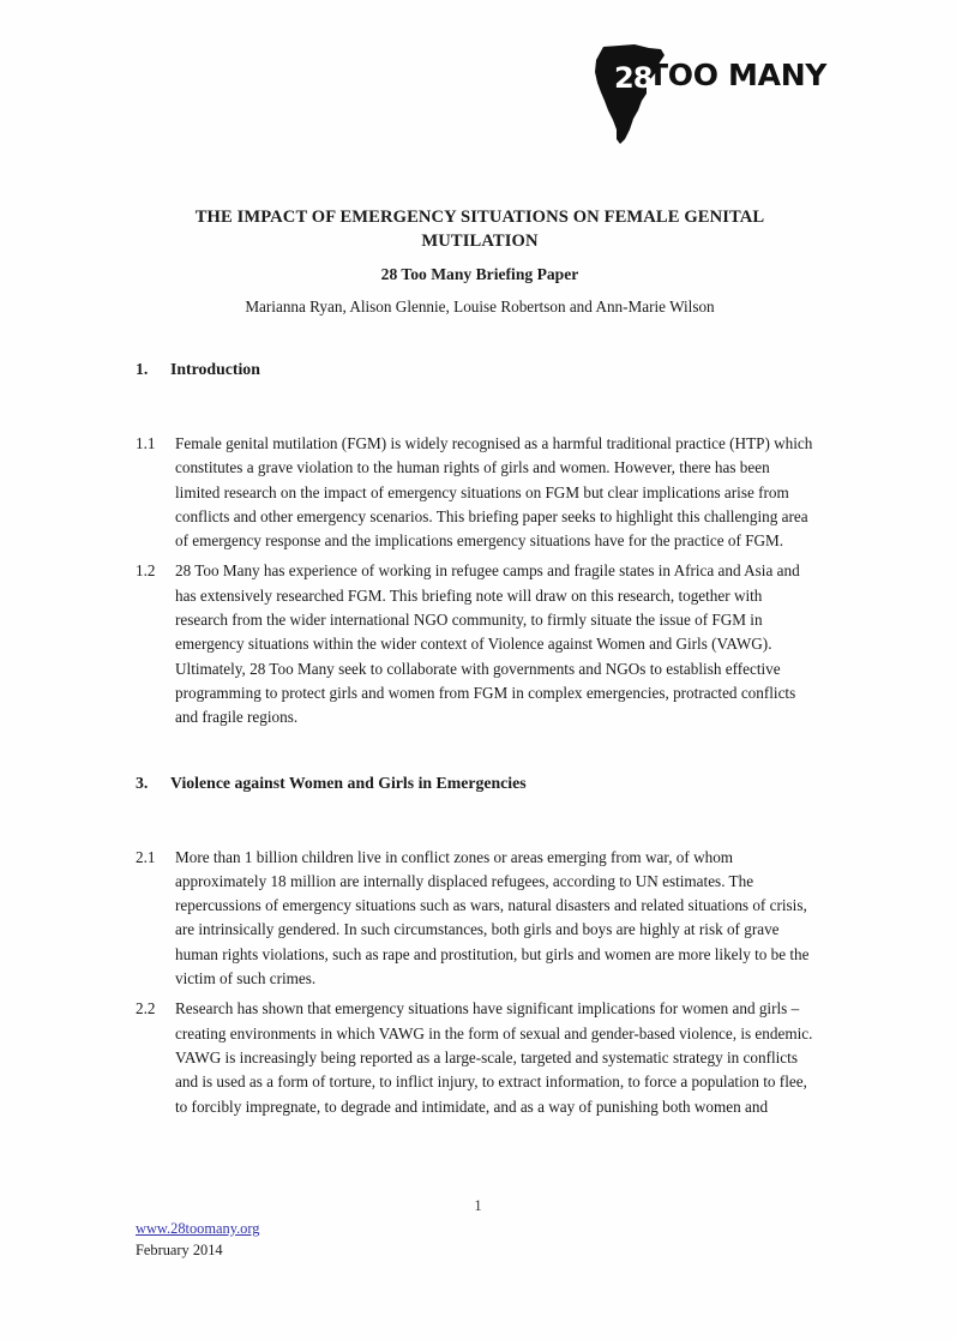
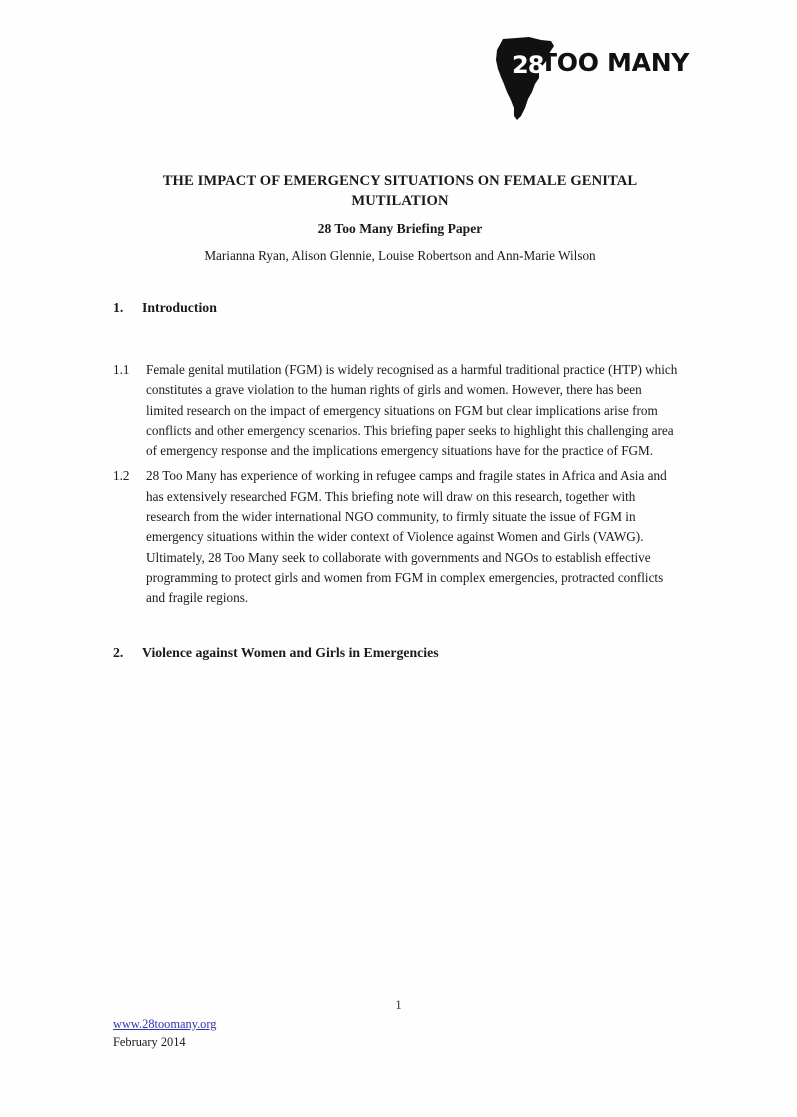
  28
  TOO MANY
  THE IMPACT OF EMERGENCY SITUATIONS ON FEMALE GENITAL MUTILATION
  28 Too Many Briefing Paper
  Marianna Ryan, Alison Glennie, Louise Robertson and Ann-Marie Wilson
  1.
  Introduction
  1.1
  Female genital mutilation (FGM) is widely recognised as a harmful traditional practice (HTP) which constitutes a grave violation to the human rights of girls and women. However, there has been limited research on the impact of emergency situations on FGM but clear implications arise from conflicts and other emergency scenarios. This briefing paper seeks to highlight this challenging area of emergency response and the implications emergency situations have for the practice of FGM.
  1.2
  28 Too Many has experience of working in refugee camps and fragile states in Africa and Asia and has extensively researched FGM. This briefing note will draw on this research, together with research from the wider international NGO community, to firmly situate the issue of FGM in emergency situations within the wider context of Violence against Women and Girls (VAWG). Ultimately, 28 Too Many seek to collaborate with governments and NGOs to establish effective programming to protect girls and women from FGM in complex emergencies, protracted conflicts and fragile regions.
- 3.
+ 2.
  Violence against Women and Girls in Emergencies
- 2.1
- More than 1 billion children live in conflict zones or areas emerging from war, of whom approximately 18 million are internally displaced refugees, according to UN estimates. The repercussions of emergency situations such as wars, natural disasters and related situations of crisis, are intrinsically gendered. In such circumstances, both girls and boys are highly at risk of grave human rights violations, such as rape and prostitution, but girls and women are more likely to be the victim of such crimes.
- 2.2
- Research has shown that emergency situations have significant implications for women and girls – creating environments in which VAWG in the form of sexual and gender-based violence, is endemic. VAWG is increasingly being reported as a large-scale, targeted and systematic strategy in conflicts and is used as a form of torture, to inflict injury, to extract information, to force a population to flee, to forcibly impregnate, to degrade and intimidate, and as a way of punishing both women and
  1
  www.28toomany.org
  February 2014
